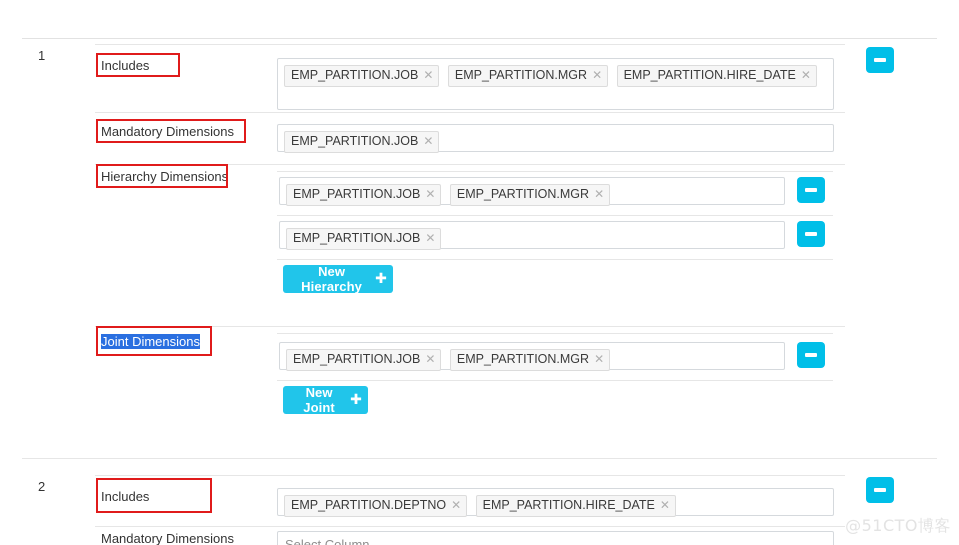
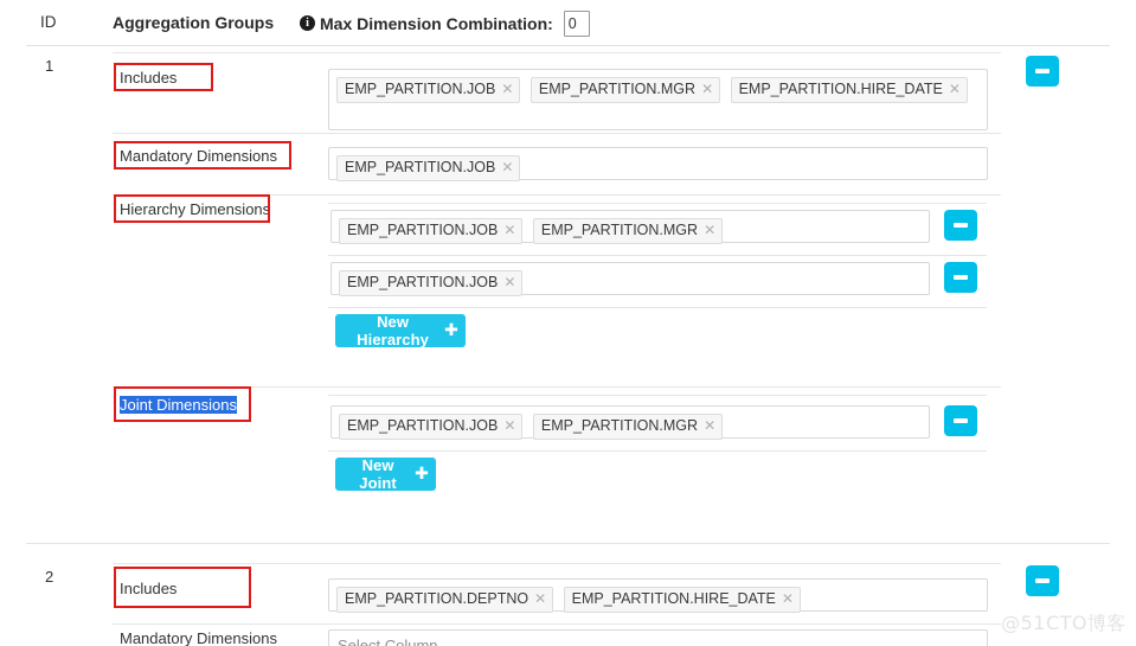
+ ID
+ Aggregation Groups
+ i
+ Max Dimension Combination:
+ 0
  1
  Includes
  EMP_PARTITION.JOB ✕ EMP_PARTITION.MGR ✕ EMP_PARTITION.HIRE_DATE ✕
  Mandatory Dimensions
  EMP_PARTITION.JOB ✕
  Hierarchy Dimensions
  EMP_PARTITION.JOB ✕ EMP_PARTITION.MGR ✕
  EMP_PARTITION.JOB ✕
  New Hierarchy
  ✚
  Joint Dimensions
  EMP_PARTITION.JOB ✕ EMP_PARTITION.MGR ✕
  New Joint
  ✚
  2
  Includes
  EMP_PARTITION.DEPTNO ✕ EMP_PARTITION.HIRE_DATE ✕
  Mandatory Dimensions
  @51CTO博客
